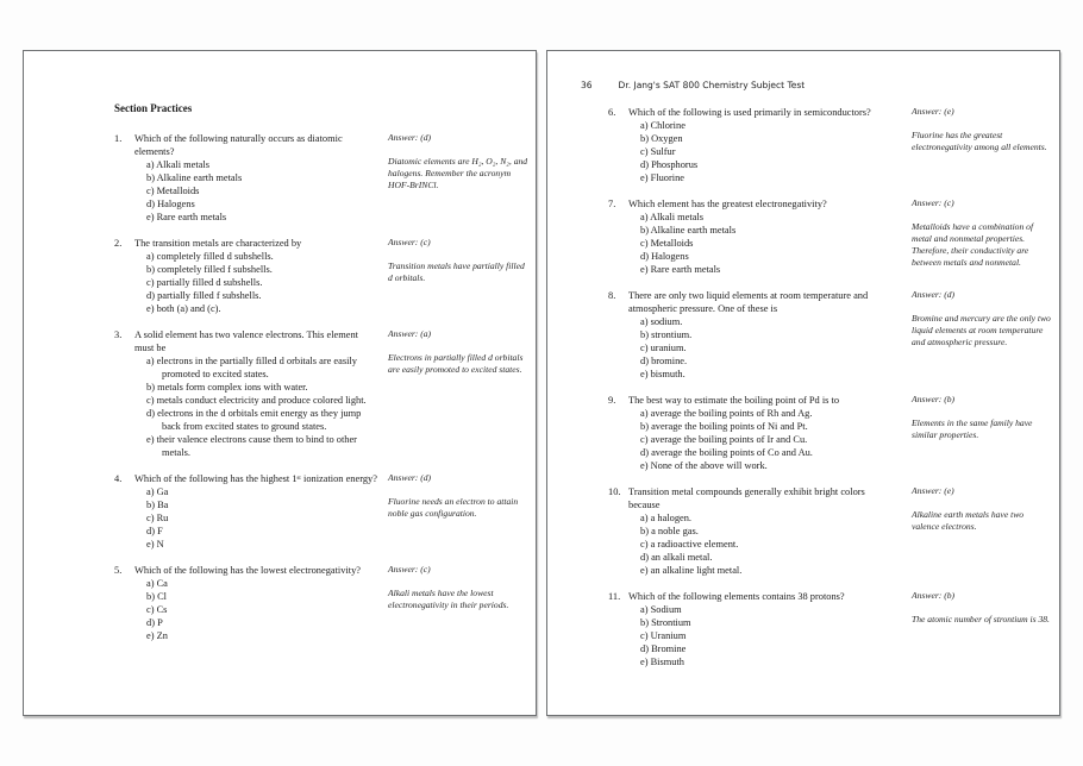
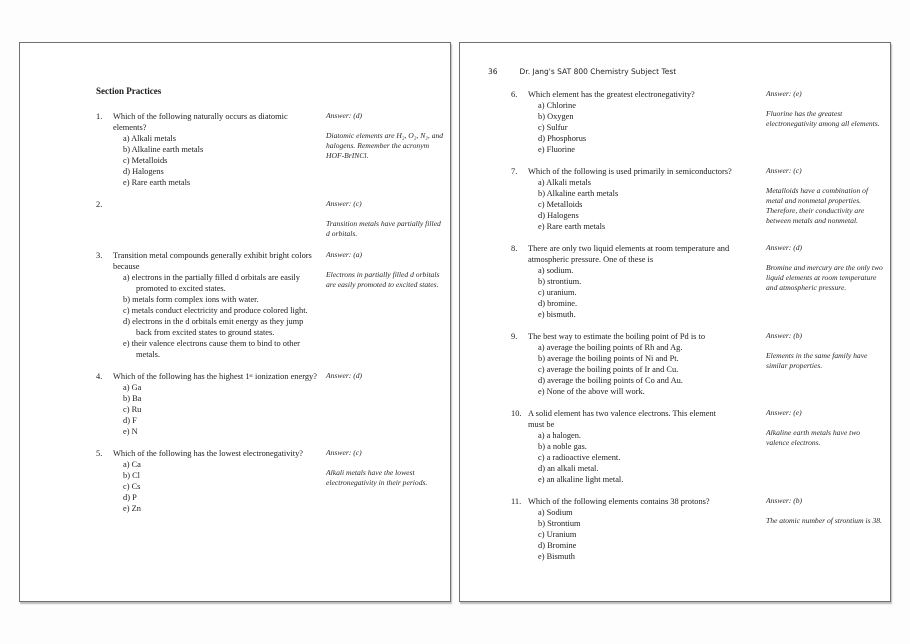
  Section Practices
  1.
  Which of the following naturally occurs as diatomic elements?
  a) Alkali metals
  b) Alkaline earth metals
  c) Metalloids
  d) Halogens
  e) Rare earth metals
  Answer: (d)
  Diatomic elements are H₂, O₂, N₂, and halogens. Remember the acronym HOF-BrINCl.
  2.
- The transition metals are characterized by
- a) completely filled d subshells.
- b) completely filled f subshells.
- c) partially filled d subshells.
- d) partially filled f subshells.
- e) both (a) and (c).
  Answer: (c)
  Transition metals have partially filled d orbitals.
  3.
- A solid element has two valence electrons. This element must be
+ Transition metal compounds generally exhibit bright colors because
  a) electrons in the partially filled d orbitals are easily promoted to excited states.
  b) metals form complex ions with water.
  c) metals conduct electricity and produce colored light.
  d) electrons in the d orbitals emit energy as they jump back from excited states to ground states.
  e) their valence electrons cause them to bind to other metals.
  Answer: (a)
  Electrons in partially filled d orbitals are easily promoted to excited states.
  4.
  Which of the following has the highest 1ˢᵗ ionization energy?
  a) Ga
  b) Ba
  c) Ru
  d) F
  e) N
  Answer: (d)
- Fluorine needs an electron to attain noble gas configuration.
  5.
  Which of the following has the lowest electronegativity?
  a) Ca
  b) Cl
  c) Cs
  d) P
  e) Zn
  Answer: (c)
  Alkali metals have the lowest electronegativity in their periods.
  36
  Dr. Jang's SAT 800 Chemistry Subject Test
  6.
- Which of the following is used primarily in semiconductors?
+ Which element has the greatest electronegativity?
  a) Chlorine
  b) Oxygen
  c) Sulfur
  d) Phosphorus
  e) Fluorine
  Answer: (e)
  Fluorine has the greatest electronegativity among all elements.
  7.
- Which element has the greatest electronegativity?
+ Which of the following is used primarily in semiconductors?
  a) Alkali metals
  b) Alkaline earth metals
  c) Metalloids
  d) Halogens
  e) Rare earth metals
  Answer: (c)
  Metalloids have a combination of metal and nonmetal properties. Therefore, their conductivity are between metals and nonmetal.
  8.
  There are only two liquid elements at room temperature and atmospheric pressure. One of these is
  a) sodium.
  b) strontium.
  c) uranium.
  d) bromine.
  e) bismuth.
  Answer: (d)
  Bromine and mercury are the only two liquid elements at room temperature and atmospheric pressure.
  9.
  The best way to estimate the boiling point of Pd is to
  a) average the boiling points of Rh and Ag.
  b) average the boiling points of Ni and Pt.
  c) average the boiling points of Ir and Cu.
  d) average the boiling points of Co and Au.
  e) None of the above will work.
  Answer: (b)
  Elements in the same family have similar properties.
  10.
- Transition metal compounds generally exhibit bright colors because
+ A solid element has two valence electrons. This element must be
  a) a halogen.
  b) a noble gas.
  c) a radioactive element.
  d) an alkali metal.
  e) an alkaline light metal.
  Answer: (e)
  Alkaline earth metals have two valence electrons.
  11.
  Which of the following elements contains 38 protons?
  a) Sodium
  b) Strontium
  c) Uranium
  d) Bromine
  e) Bismuth
  Answer: (b)
  The atomic number of strontium is 38.
